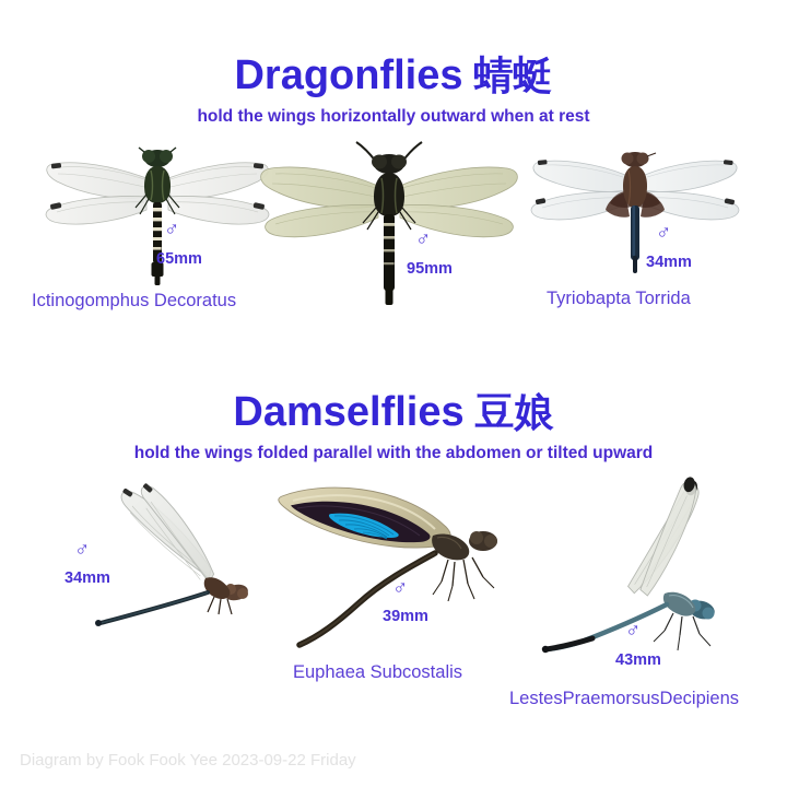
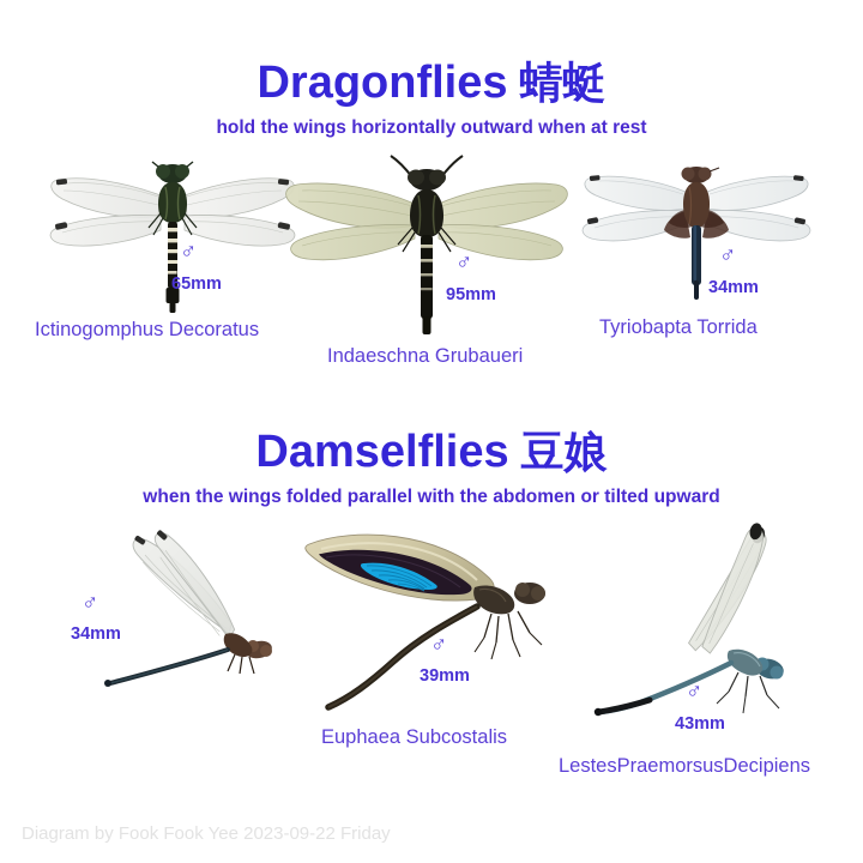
  Dragonflies 蜻蜓
  hold the wings horizontally outward when at rest
  ♂
  65mm
  Ictinogomphus Decoratus
  ♂
  95mm
+ Indaeschna Grubaueri
  ♂
  34mm
  Tyriobapta Torrida
  Damselflies 豆娘
- hold the wings folded parallel with the abdomen or tilted upward
+ when the wings folded parallel with the abdomen or tilted upward
  ♂
  34mm
  ♂
  39mm
  Euphaea Subcostalis
  ♂
  43mm
  LestesPraemorsusDecipiens
  Diagram by Fook Fook Yee 2023-09-22 Friday
